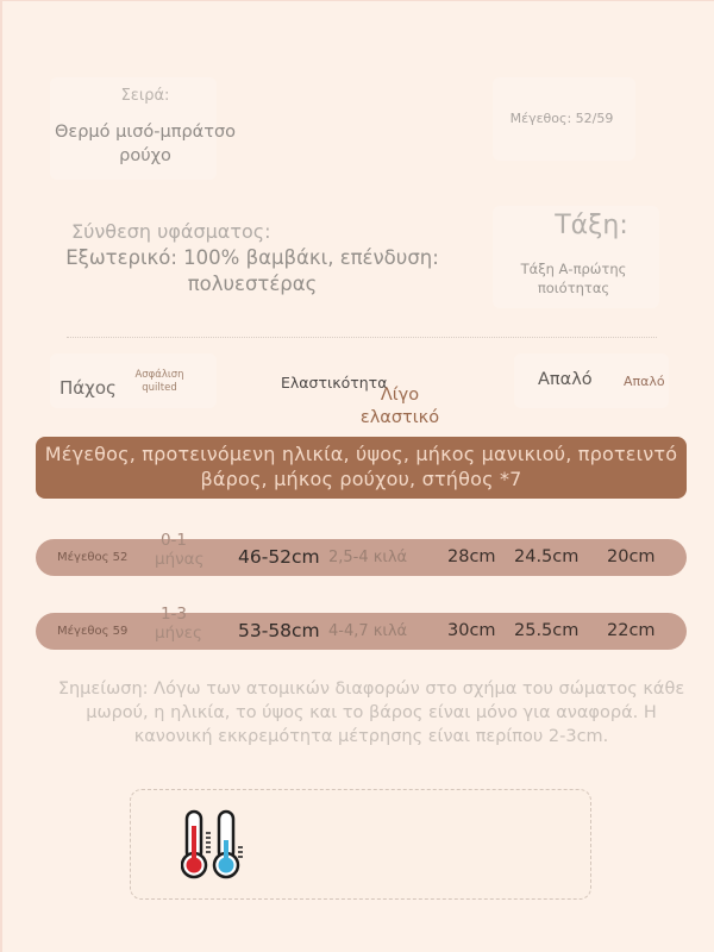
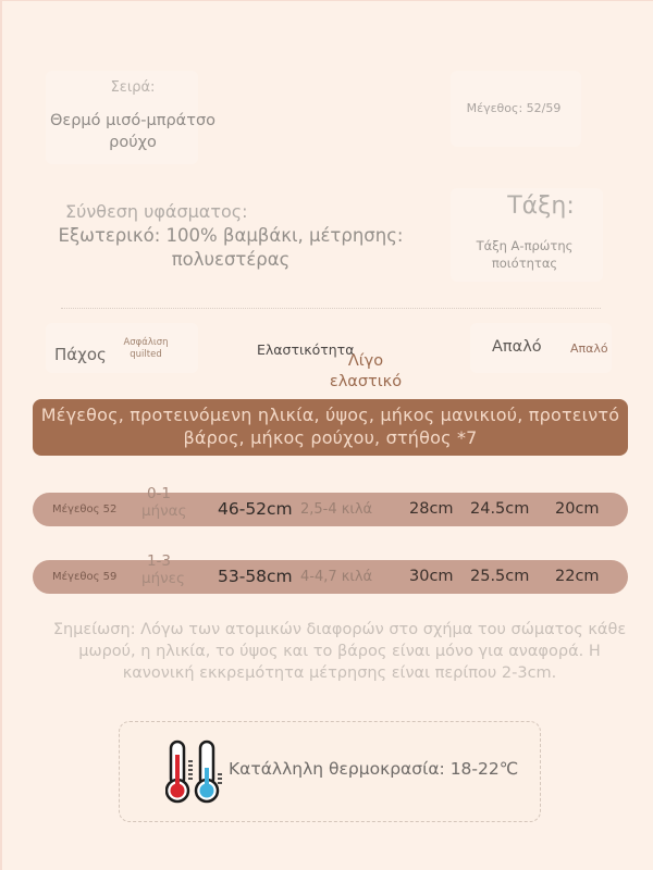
  Σειρά:
  Θερμό μισό-μπράτσο ρούχο
  Μέγεθος: 52/59
  Σύνθεση υφάσματος:
- Εξωτερικό: 100% βαμβάκι, επένδυση: πολυεστέρας
+ Εξωτερικό: 100% βαμβάκι, μέτρησης: πολυεστέρας
  Τάξη:
  Τάξη Α-πρώτης ποιότητας
  Πάχος
  Ασφάλιση quilted
  Ελαστικότητα
  Λίγο ελαστικό
  Απαλό
  Απαλό
  Μέγεθος, προτεινόμενη ηλικία, ύψος, μήκος μανικιού, προτειντό βάρος, μήκος ρούχου, στήθος *7
  Μέγεθος 52
  0-1 μήνας
  46-52cm
  2,5-4 κιλά
  28cm
  24.5cm
  20cm
  Μέγεθος 59
  1-3 μήνες
  53-58cm
  4-4,7 κιλά
  30cm
  25.5cm
  22cm
  Σημείωση: Λόγω των ατομικών διαφορών στο σχήμα του σώματος κάθε μωρού, η ηλικία, το ύψος και το βάρος είναι μόνο για αναφορά. Η κανονική εκκρεμότητα μέτρησης είναι περίπου 2-3cm.
+ Κατάλληλη θερμοκρασία: 18-22℃
